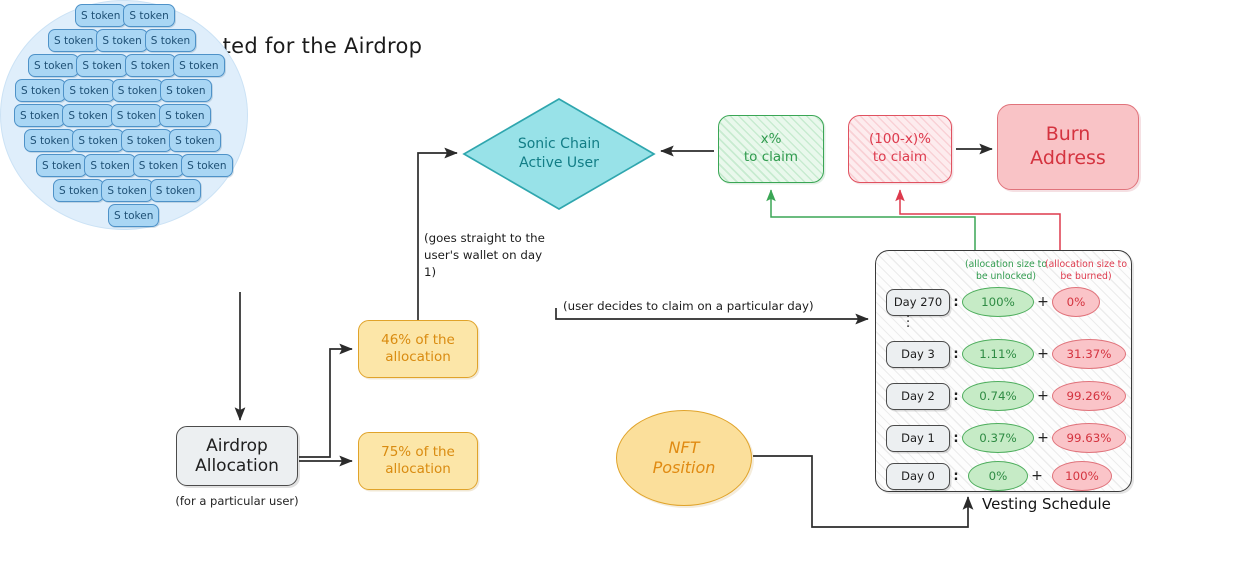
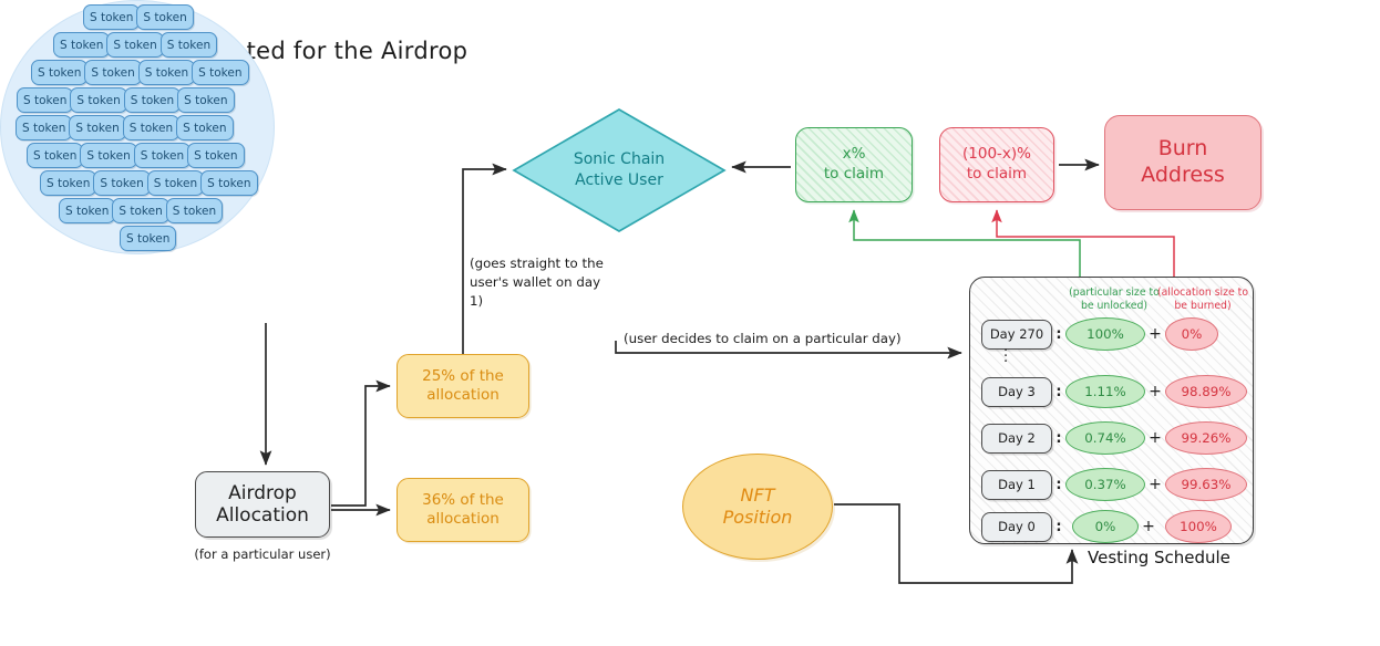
  S token
  S token
  S token
  S token
  S token
  S token
  S token
  S token
  S token
  S token
  S token
  S token
  S token
  S token
  S token
  S token
  S token
  S token
  S token
  S token
  S token
  S token
  S token
  S token
  S token
  S token
  S token
  S token
  S token
  Sonic Chain
  Active User
  x%
  to claim
  (100-x)%
  to claim
  Burn
  Address
  Airdrop
  Allocation
  (for a particular user)
- 46% of the
+ 25% of the
  allocation
- 75% of the
+ 36% of the
  allocation
  NFT
  Position
  (goes straight to the user's wallet on day 1)
  (user decides to claim on a particular day)
  Vesting Schedule
- (allocation size to be unlocked)
+ (particular size to be unlocked)
  (allocation size to be burned)
  Day 270
  :
  100%
  +
  0%
  .
  .
  .
  Day 3
  :
  1.11%
  +
- 31.37%
+ 98.89%
  Day 2
  :
  0.74%
  +
  99.26%
  Day 1
  :
  0.37%
  +
  99.63%
  Day 0
  :
  0%
  +
  100%
